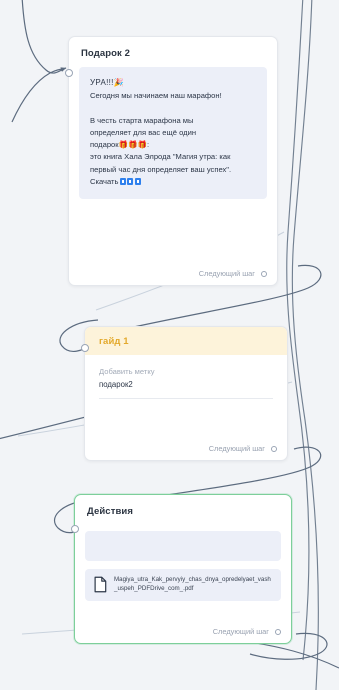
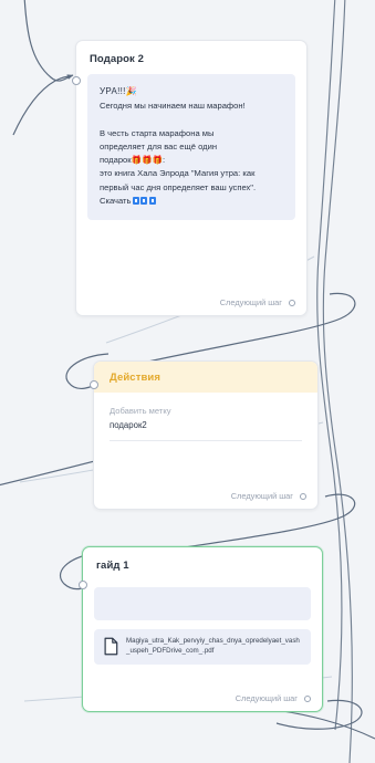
  Подарок 2
  УРА!!!🎉 Сегодня мы начинаем наш марафон! В честь старта марафона мы определяет для вас ещё один подарок🎁🎁🎁: это книга Хала Элрода "Магия утра: как первый час дня определяет ваш успех". Скачать
  Следующий шаг
- гайд 1
+ Действия
  Добавить метку
  подарок2
  Следующий шаг
- Действия
+ гайд 1
  Следующий шаг
